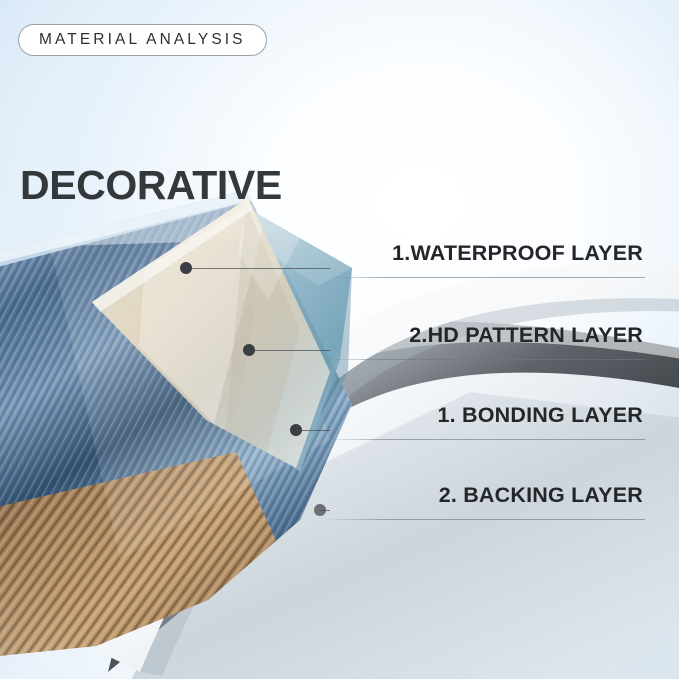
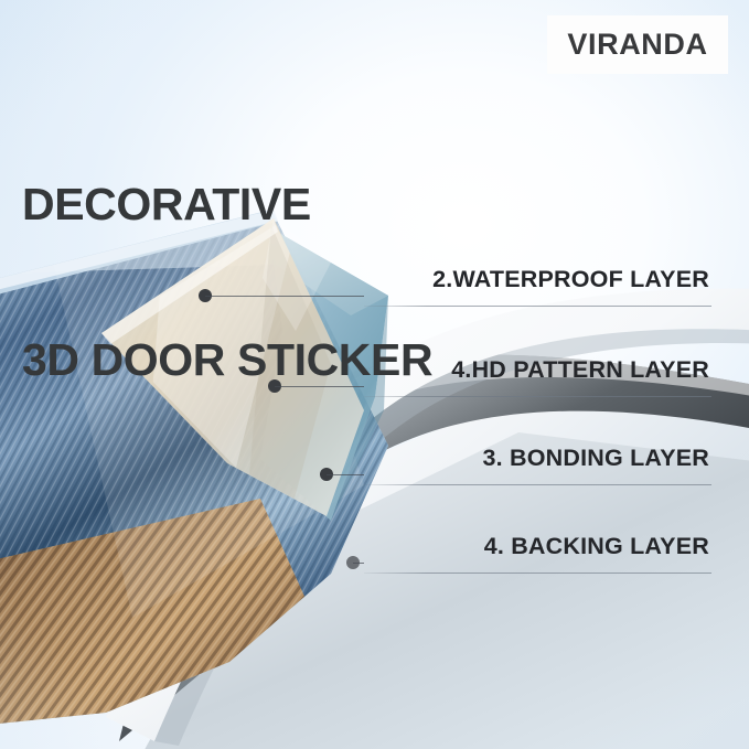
- MATERIAL ANALYSIS
  DECORATIVE
+ 3D DOOR STICKER
+ VIRANDA
- 1.WATERPROOF LAYER
+ 2.WATERPROOF LAYER
- 2.HD PATTERN LAYER
+ 4.HD PATTERN LAYER
- 1. BONDING LAYER
+ 3. BONDING LAYER
- 2. BACKING LAYER
+ 4. BACKING LAYER
